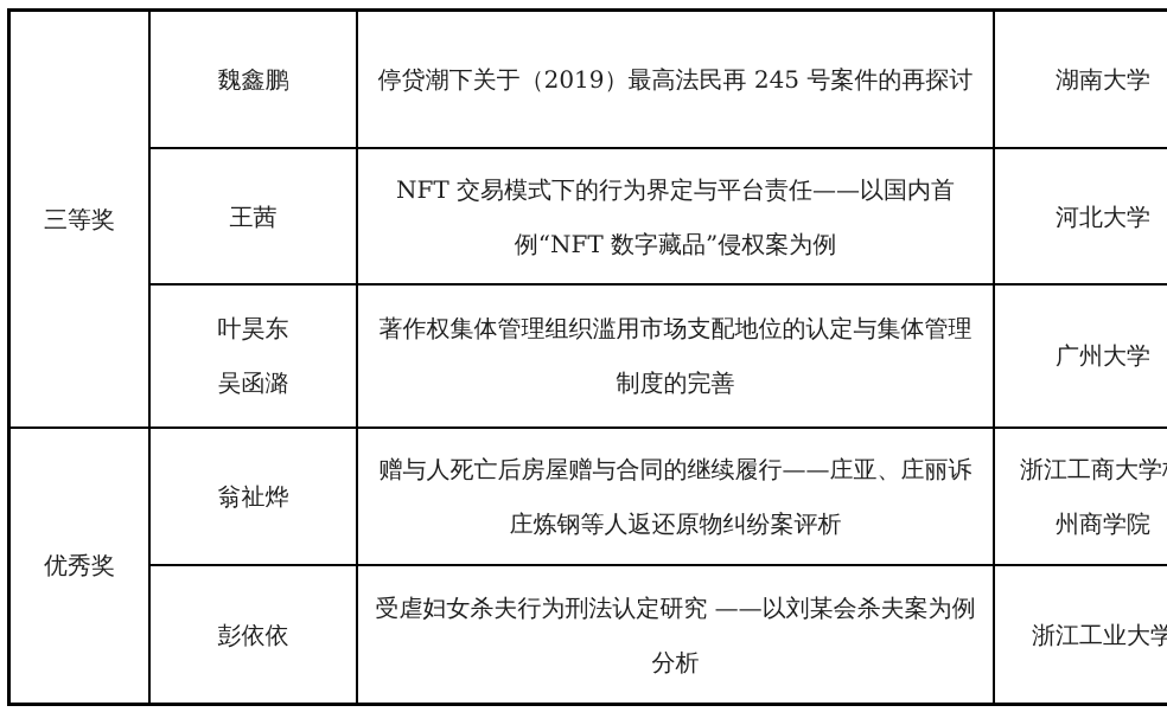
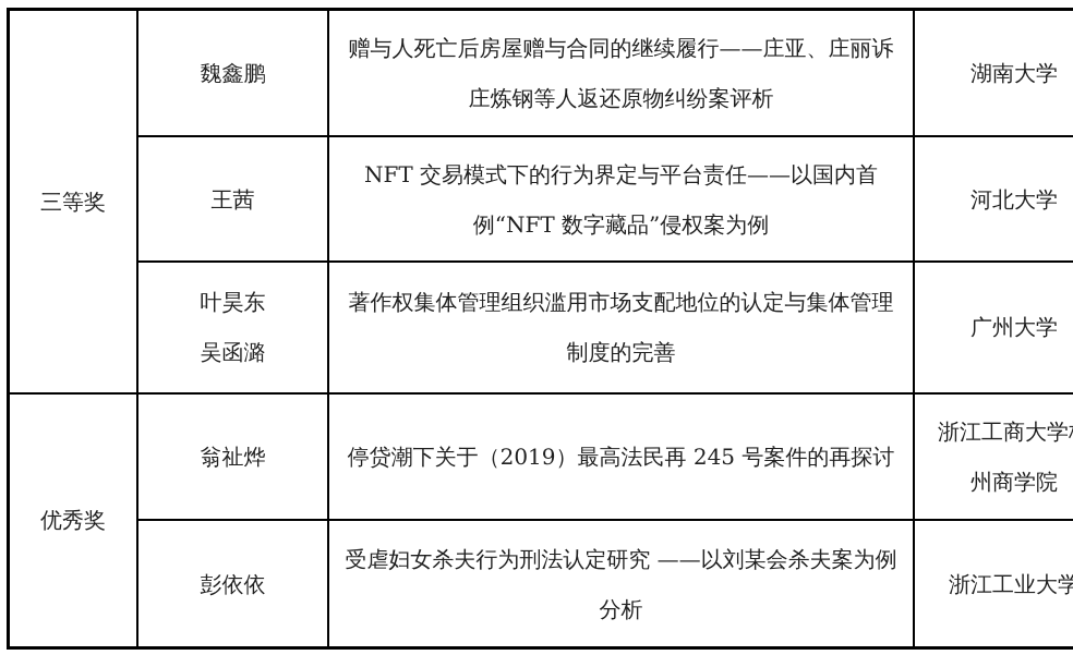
- 三等奖	魏鑫鹏	停贷潮下关于（2019）最高法民再 245 号案件的再探讨	湖南大学
+ 三等奖	魏鑫鹏	赠与人死亡后房屋赠与合同的继续履行——庄亚、庄丽诉庄炼钢等人返还原物纠纷案评析	湖南大学
  王茜	NFT 交易模式下的行为界定与平台责任——以国内首例“NFT 数字藏品”侵权案为例	河北大学
  叶昊东 吴函潞	著作权集体管理组织滥用市场支配地位的认定与集体管理制度的完善	广州大学
- 优秀奖	翁祉烨	赠与人死亡后房屋赠与合同的继续履行——庄亚、庄丽诉庄炼钢等人返还原物纠纷案评析	浙江工商大学州商学院
+ 优秀奖	翁祉烨	停贷潮下关于（2019）最高法民再 245 号案件的再探讨	浙江工商大学州商学院
  彭依依	受虐妇女杀夫行为刑法认定研究 ——以刘某会杀夫案为例分析	浙江工业大学
